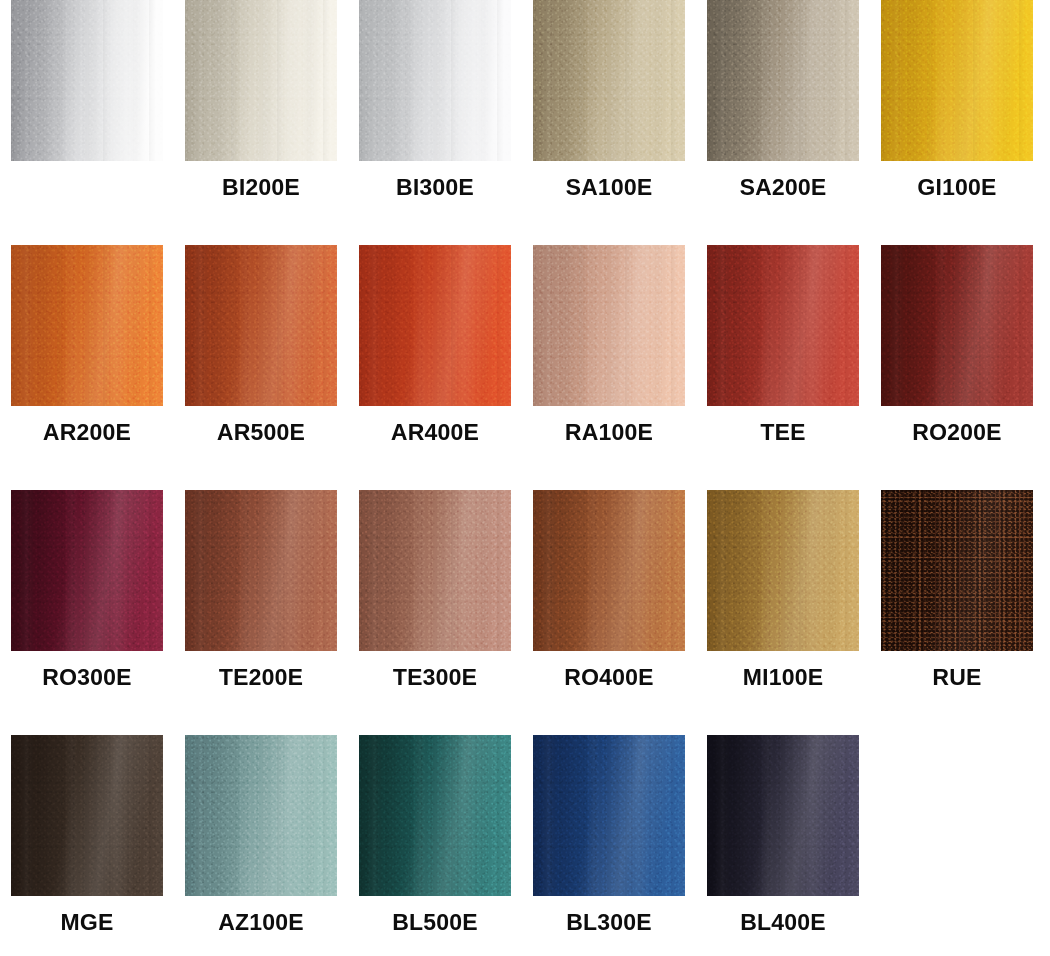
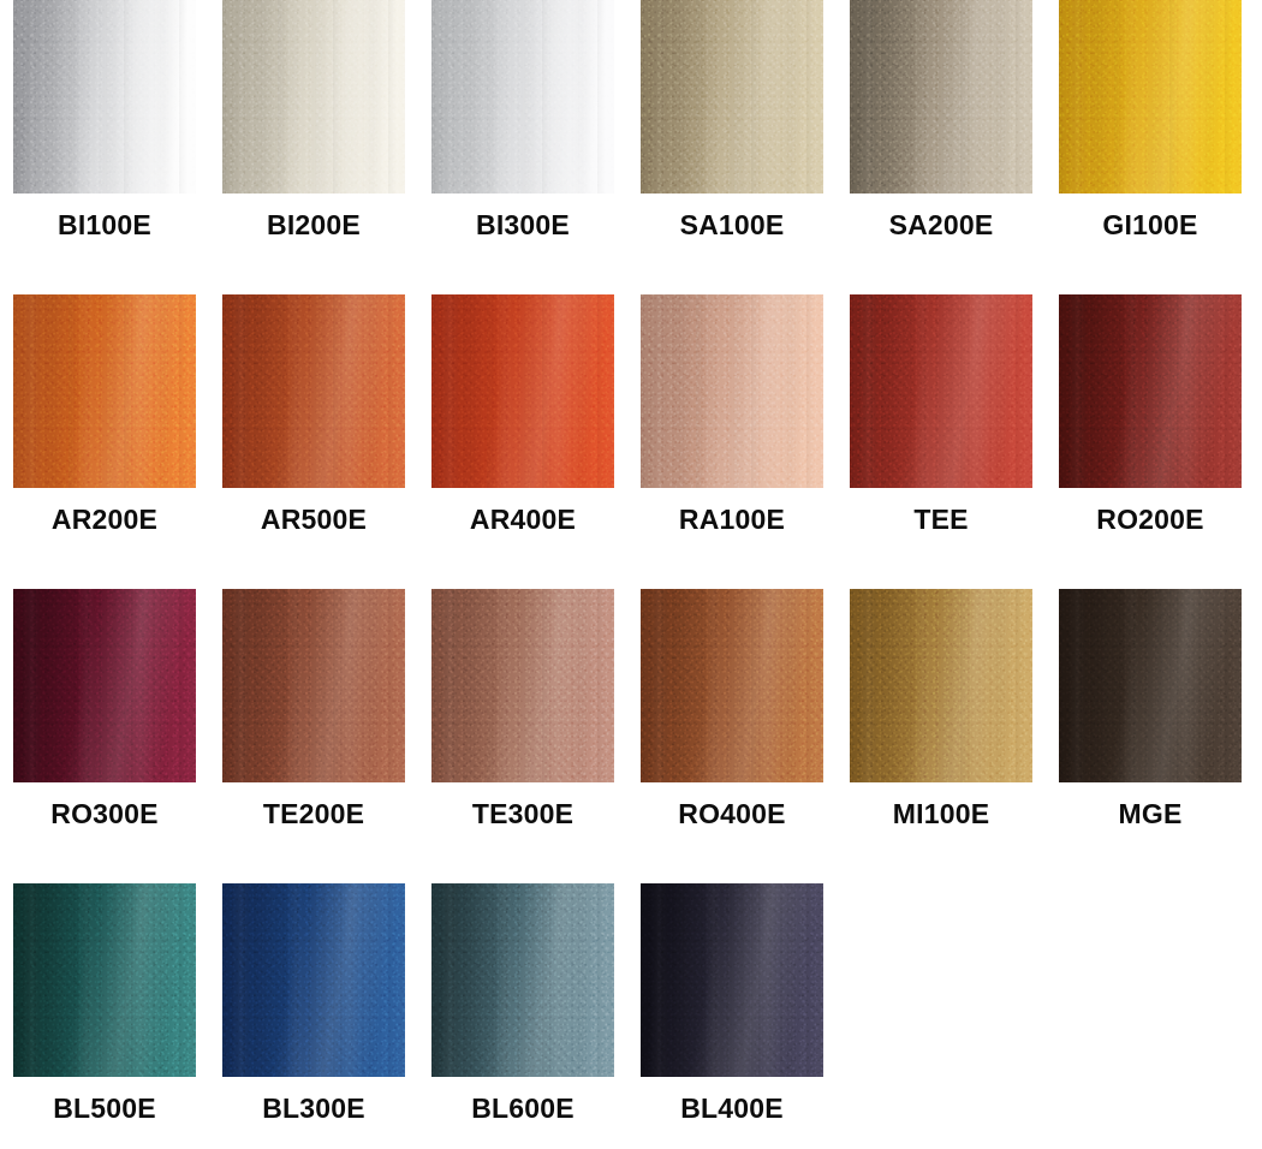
+ BI100E
  BI200E
  BI300E
  SA100E
  SA200E
  GI100E
  AR200E
  AR500E
  AR400E
  RA100E
  TEE
  RO200E
  RO300E
  TE200E
  TE300E
  RO400E
  MI100E
- RUE
  MGE
- AZ100E
  BL500E
  BL300E
+ BL600E
  BL400E
